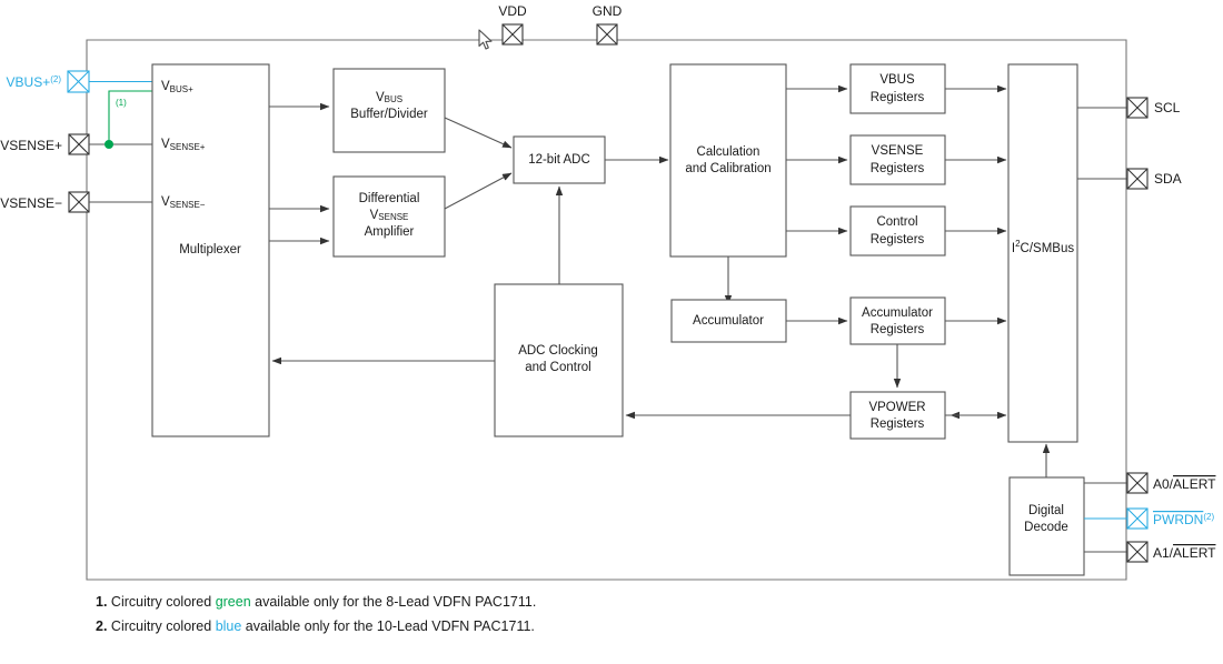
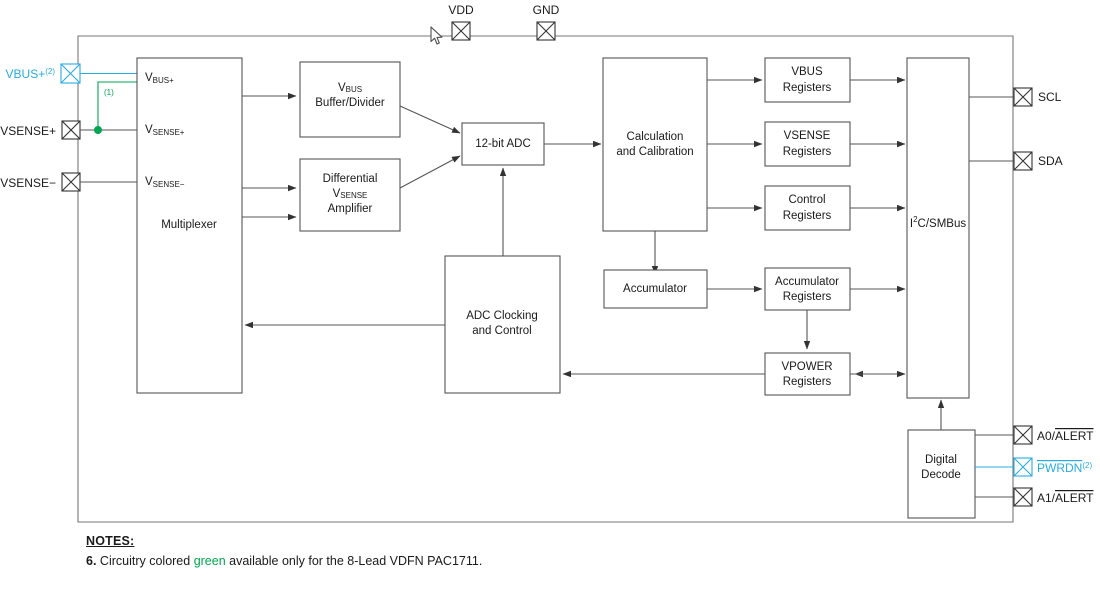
  VDD
  GND
  VBUS+(2)
  VSENSE+
  VSENSE−
  (1)
  VBUS+
  VSENSE+
  VSENSE−
  Multiplexer
  VBUS
  Buffer/Divider
  Differential
  VSENSE
  Amplifier
  12-bit ADC
  ADC Clocking
  and Control
  Calculation
  and Calibration
  VBUS
  Registers
  VSENSE
  Registers
  Control
  Registers
  Accumulator
  Accumulator
  Registers
  VPOWER
  Registers
  I2C/SMBus
  SCL
  SDA
  Digital
  Decode
  A0/ALERT
  PWRDN(2)
  A1/ALERT
+ NOTES:
- 1. Circuitry colored green available only for the 8-Lead VDFN PAC1711.
+ 6. Circuitry colored green available only for the 8-Lead VDFN PAC1711.
- 2. Circuitry colored blue available only for the 10-Lead VDFN PAC1711.
